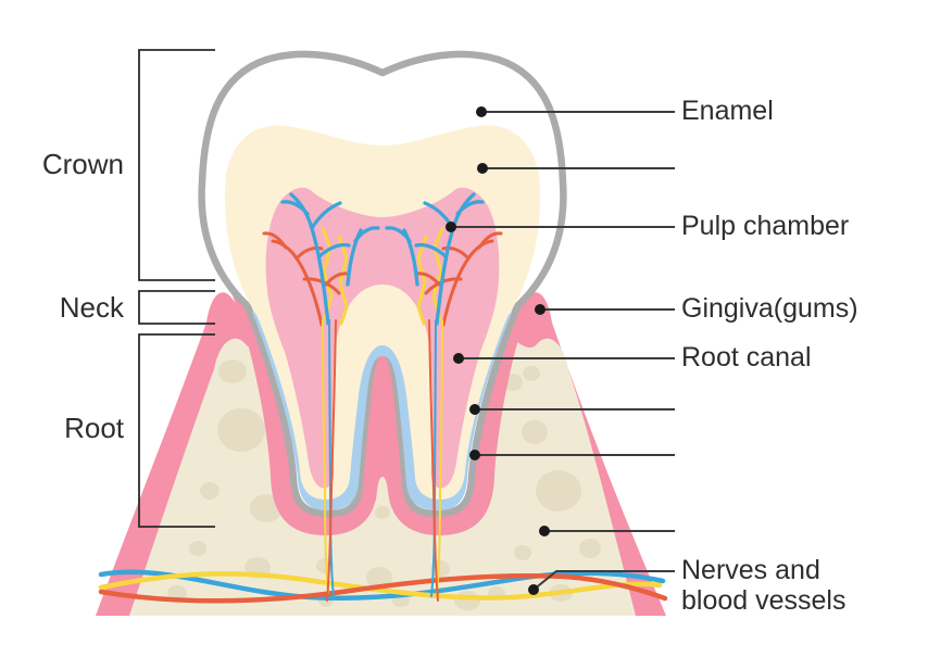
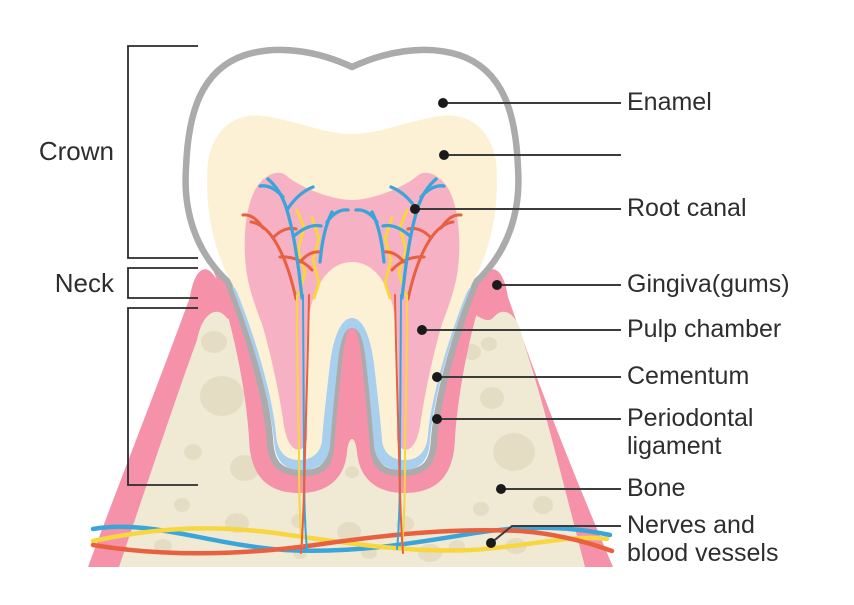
  Crown
  Neck
- Root
  Enamel
- Pulp chamber
+ Root canal
  Gingiva(gums)
- Root canal
+ Pulp chamber
+ Cementum
+ Periodontal ligament
+ Bone
  Nerves and blood vessels
